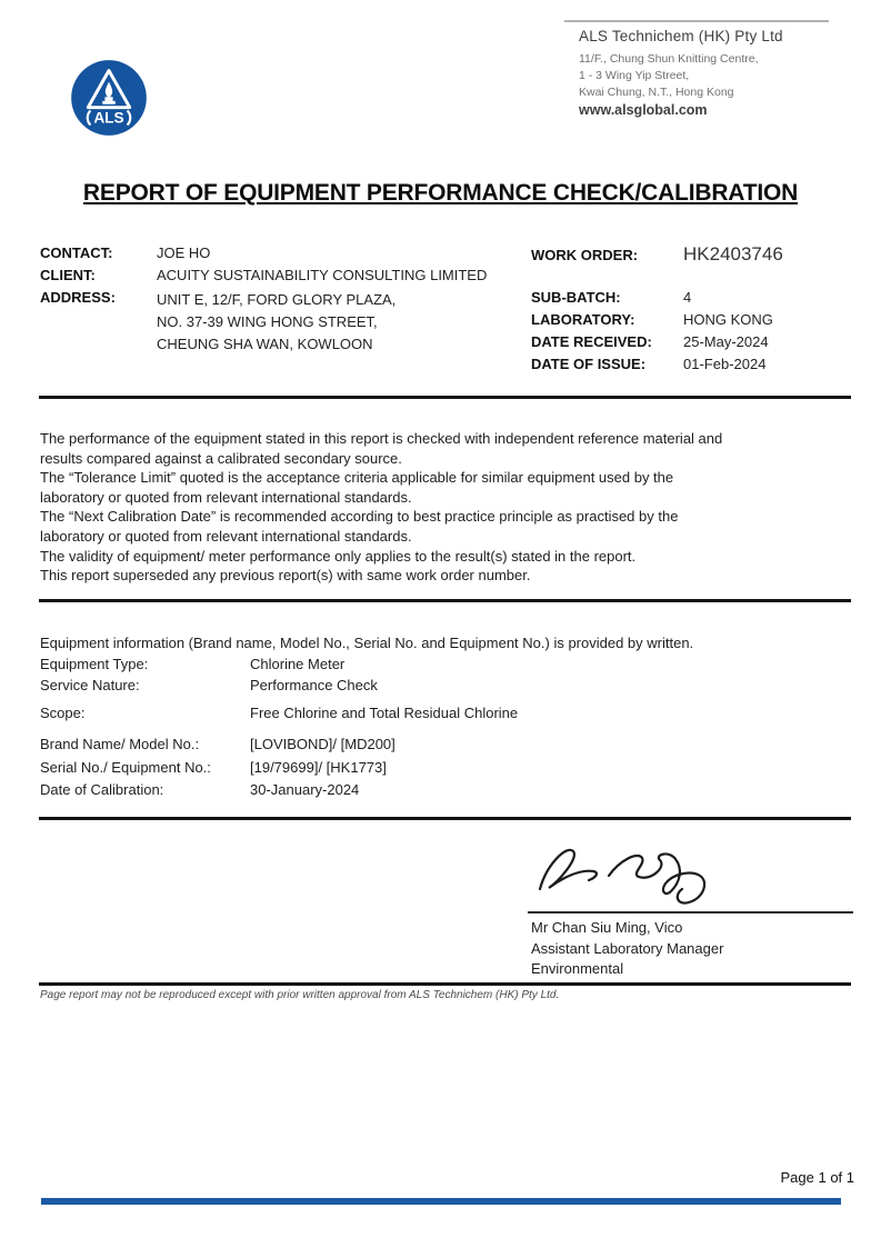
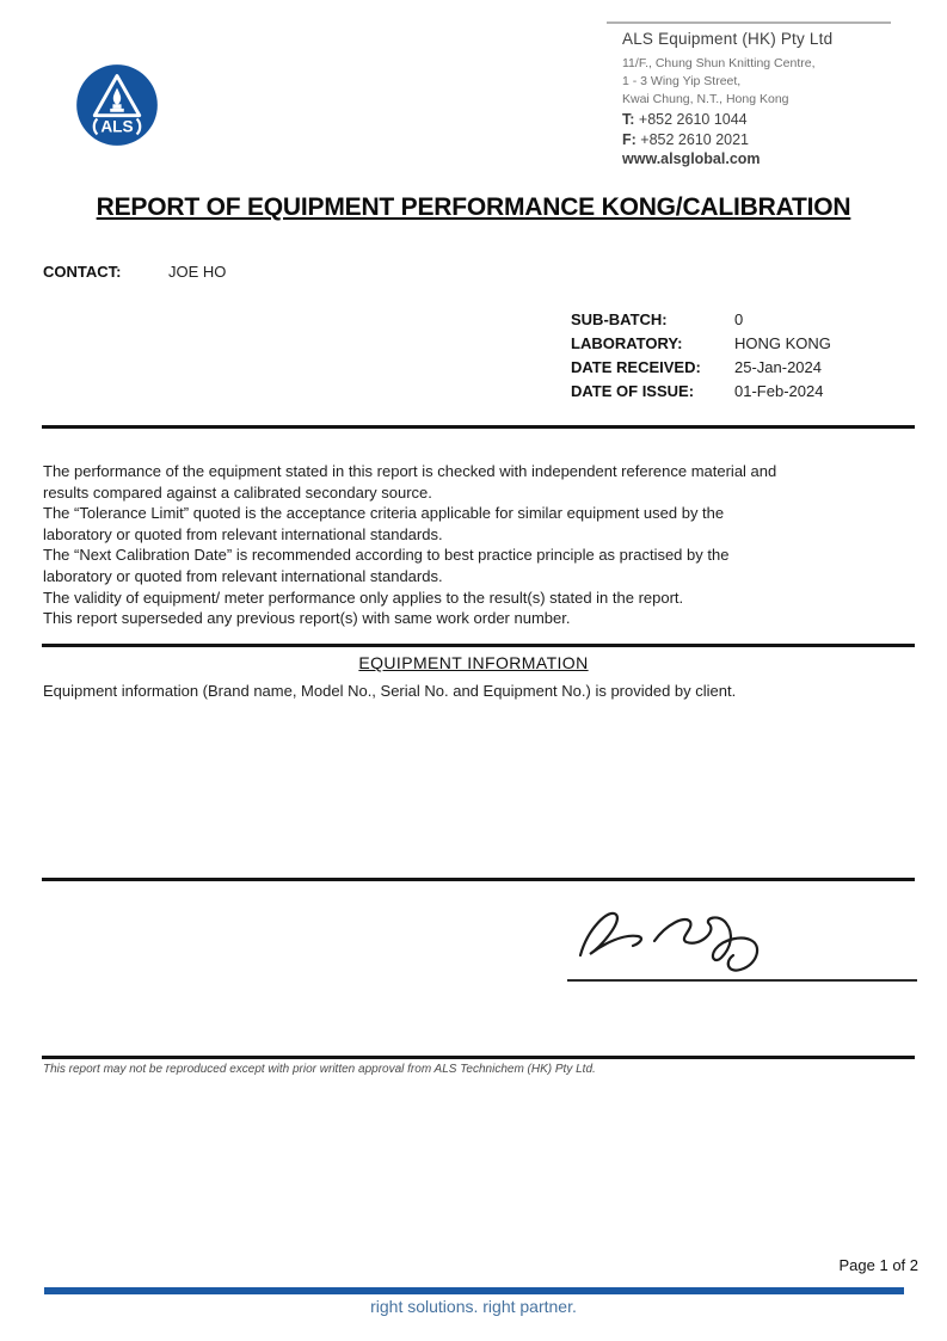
  ALS
- ALS Technichem (HK) Pty Ltd
+ ALS Equipment (HK) Pty Ltd
  11/F., Chung Shun Knitting Centre,
  1 - 3 Wing Yip Street,
  Kwai Chung, N.T., Hong Kong
+ T: +852 2610 1044
+ F: +852 2610 2021
  www.alsglobal.com
- REPORT OF EQUIPMENT PERFORMANCE CHECK/CALIBRATION
+ REPORT OF EQUIPMENT PERFORMANCE KONG/CALIBRATION
  CONTACT: JOE HO
- CLIENT: ACUITY SUSTAINABILITY CONSULTING LIMITED
- ADDRESS: UNIT E, 12/F, FORD GLORY PLAZA,
- NO. 37-39 WING HONG STREET,
- CHEUNG SHA WAN, KOWLOON
- WORK ORDER: HK2403746
- SUB-BATCH: 4
+ SUB-BATCH: 0
  LABORATORY: HONG KONG
- DATE RECEIVED: 25-May-2024
+ DATE RECEIVED: 25-Jan-2024
  DATE OF ISSUE: 01-Feb-2024
  The performance of the equipment stated in this report is checked with independent reference material and
  results compared against a calibrated secondary source.
  The “Tolerance Limit” quoted is the acceptance criteria applicable for similar equipment used by the
  laboratory or quoted from relevant international standards.
  The “Next Calibration Date” is recommended according to best practice principle as practised by the
  laboratory or quoted from relevant international standards.
  The validity of equipment/ meter performance only applies to the result(s) stated in the report.
  This report superseded any previous report(s) with same work order number.
+ EQUIPMENT INFORMATION
- Equipment information (Brand name, Model No., Serial No. and Equipment No.) is provided by written.
+ Equipment information (Brand name, Model No., Serial No. and Equipment No.) is provided by client.
- Equipment Type: Chlorine Meter
- Service Nature: Performance Check
- Scope: Free Chlorine and Total Residual Chlorine
- Brand Name/ Model No.: [LOVIBOND]/ [MD200]
- Serial No./ Equipment No.: [19/79699]/ [HK1773]
- Date of Calibration: 30-January-2024
- Mr Chan Siu Ming, Vico
- Assistant Laboratory Manager
- Environmental
- Page report may not be reproduced except with prior written approval from ALS Technichem (HK) Pty Ltd.
+ This report may not be reproduced except with prior written approval from ALS Technichem (HK) Pty Ltd.
- Page 1 of 1
+ Page 1 of 2
+ right solutions. right partner.
